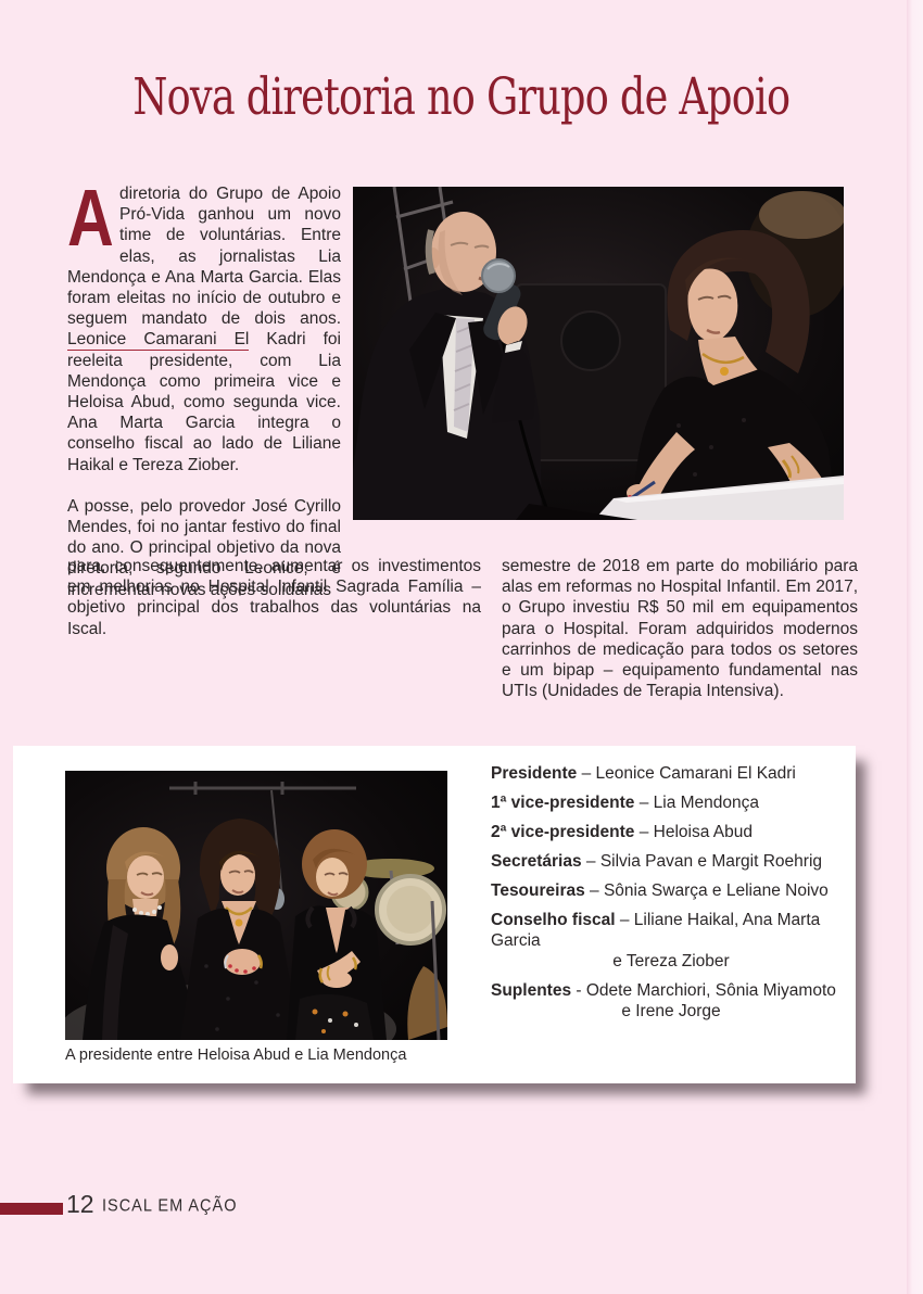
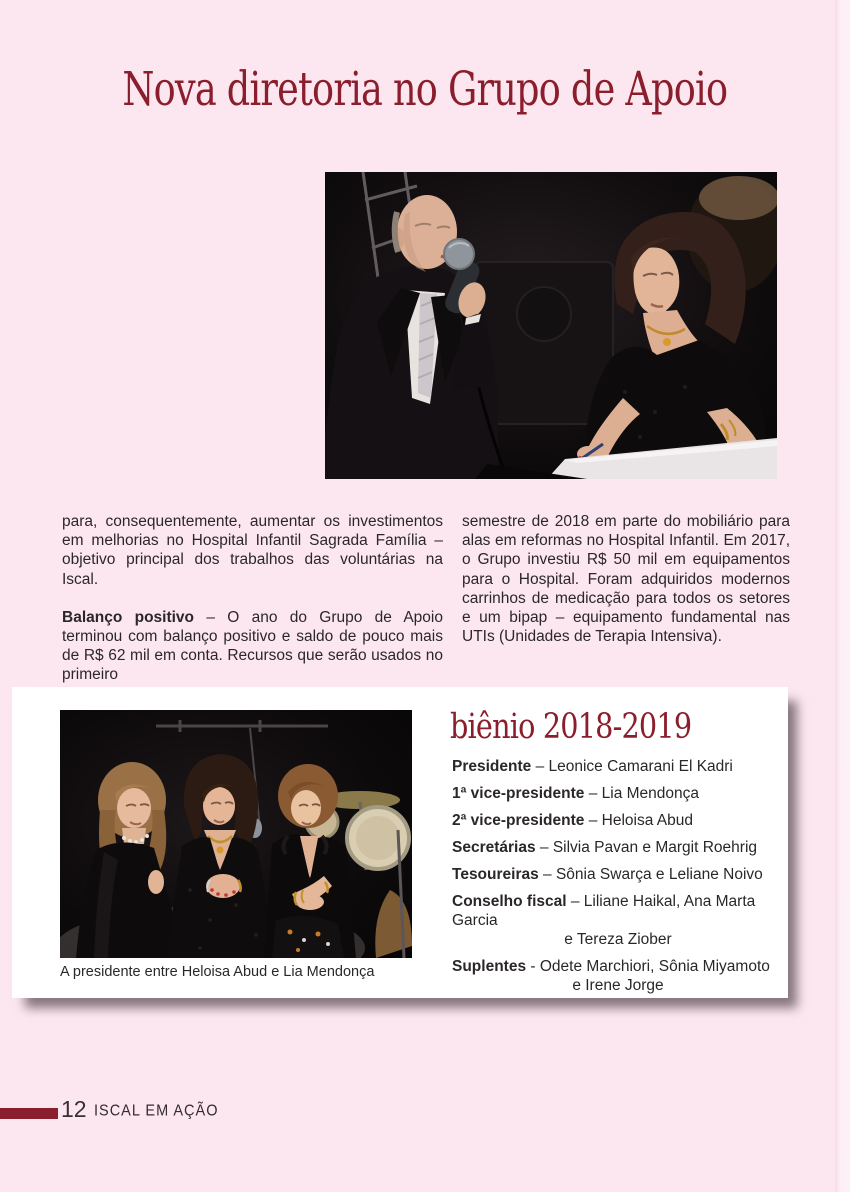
  Nova diretoria no Grupo de Apoio
- A
- diretoria do Grupo de Apoio Pró-Vida ganhou um novo time de voluntárias. Entre elas, as jornalistas Lia Mendonça e Ana Marta Garcia. Elas foram eleitas no início de outubro e seguem mandato de dois anos. Leonice Camarani El Kadri foi reeleita presidente, com Lia Mendonça como primeira vice e Heloisa Abud, como segunda vice. Ana Marta Garcia integra o conselho fiscal ao lado de Liliane Haikal e Tereza Ziober.
- A posse, pelo provedor José Cyrillo Mendes, foi no jantar festivo do final do ano. O principal objetivo da nova diretoria, segundo Leonice, é incrementar novas ações solidárias
  para, consequentemente, aumentar os investimentos em melhorias no Hospital Infantil Sagrada Família – objetivo principal dos trabalhos das voluntárias na Iscal.
+ Balanço positivo – O ano do Grupo de Apoio terminou com balanço positivo e saldo de pouco mais de R$ 62 mil em conta. Recursos que serão usados no primeiro
  semestre de 2018 em parte do mobiliário para alas em reformas no Hospital Infantil. Em 2017, o Grupo investiu R$ 50 mil em equipamentos para o Hospital. Foram adquiridos modernos carrinhos de medicação para todos os setores e um bipap – equipamento fundamental nas UTIs (Unidades de Terapia Intensiva).
  A presidente entre Heloisa Abud e Lia Mendonça
+ biênio 2018-2019
  Presidente – Leonice Camarani El Kadri
  1ª vice-presidente – Lia Mendonça
  2ª vice-presidente – Heloisa Abud
  Secretárias – Silvia Pavan e Margit Roehrig
  Tesoureiras – Sônia Swarça e Leliane Noivo
  Conselho fiscal – Liliane Haikal, Ana Marta Garcia
  e Tereza Ziober
  Suplentes - Odete Marchiori, Sônia Miyamoto
  e Irene Jorge
  12
  ISCAL EM AÇÃO
